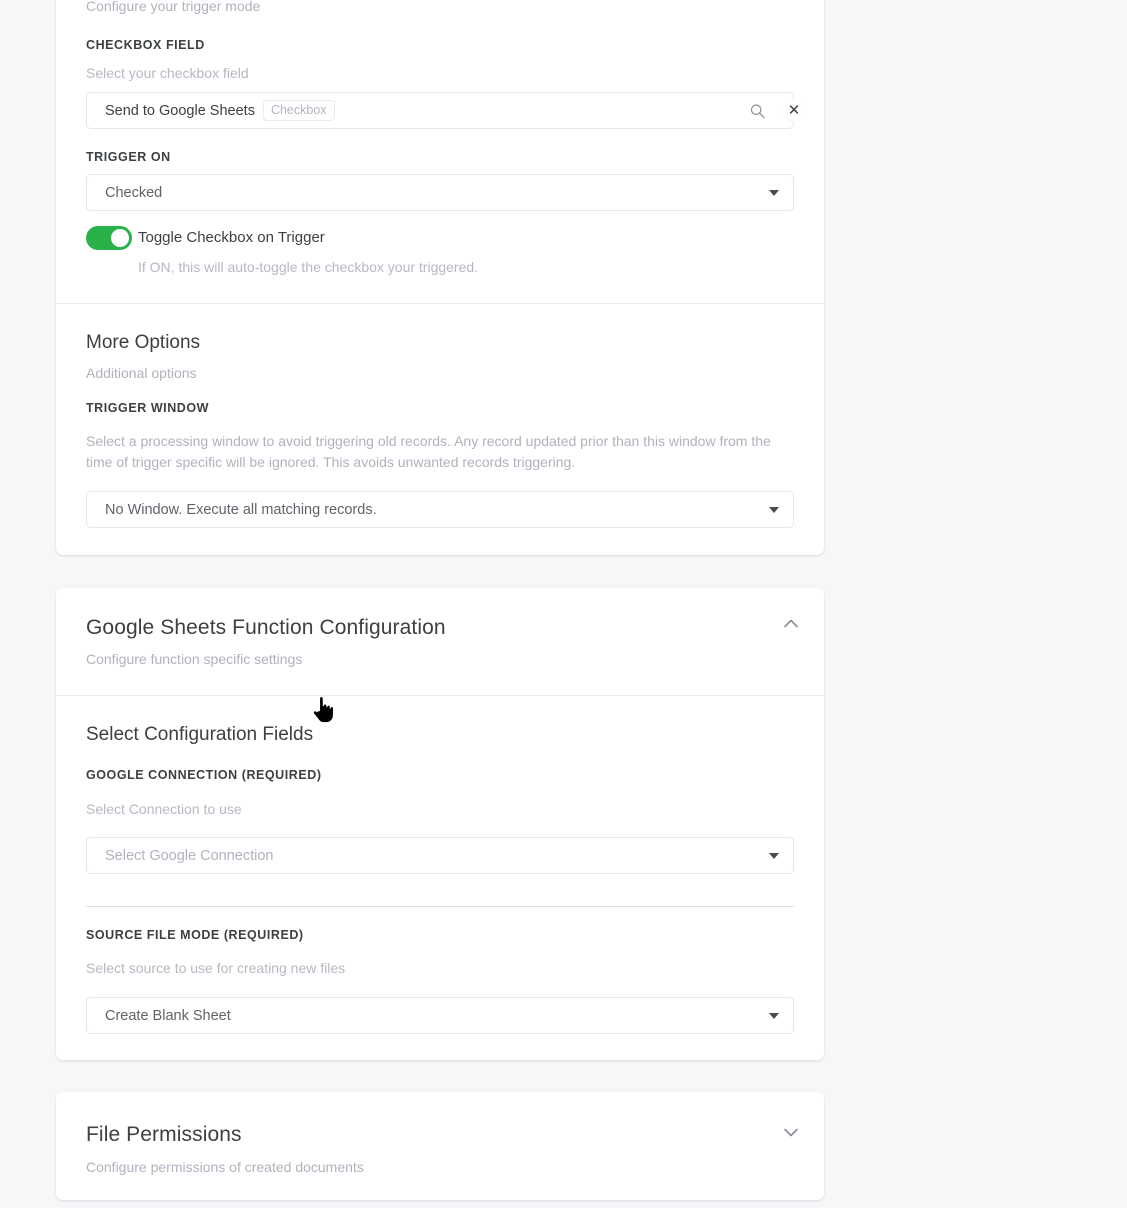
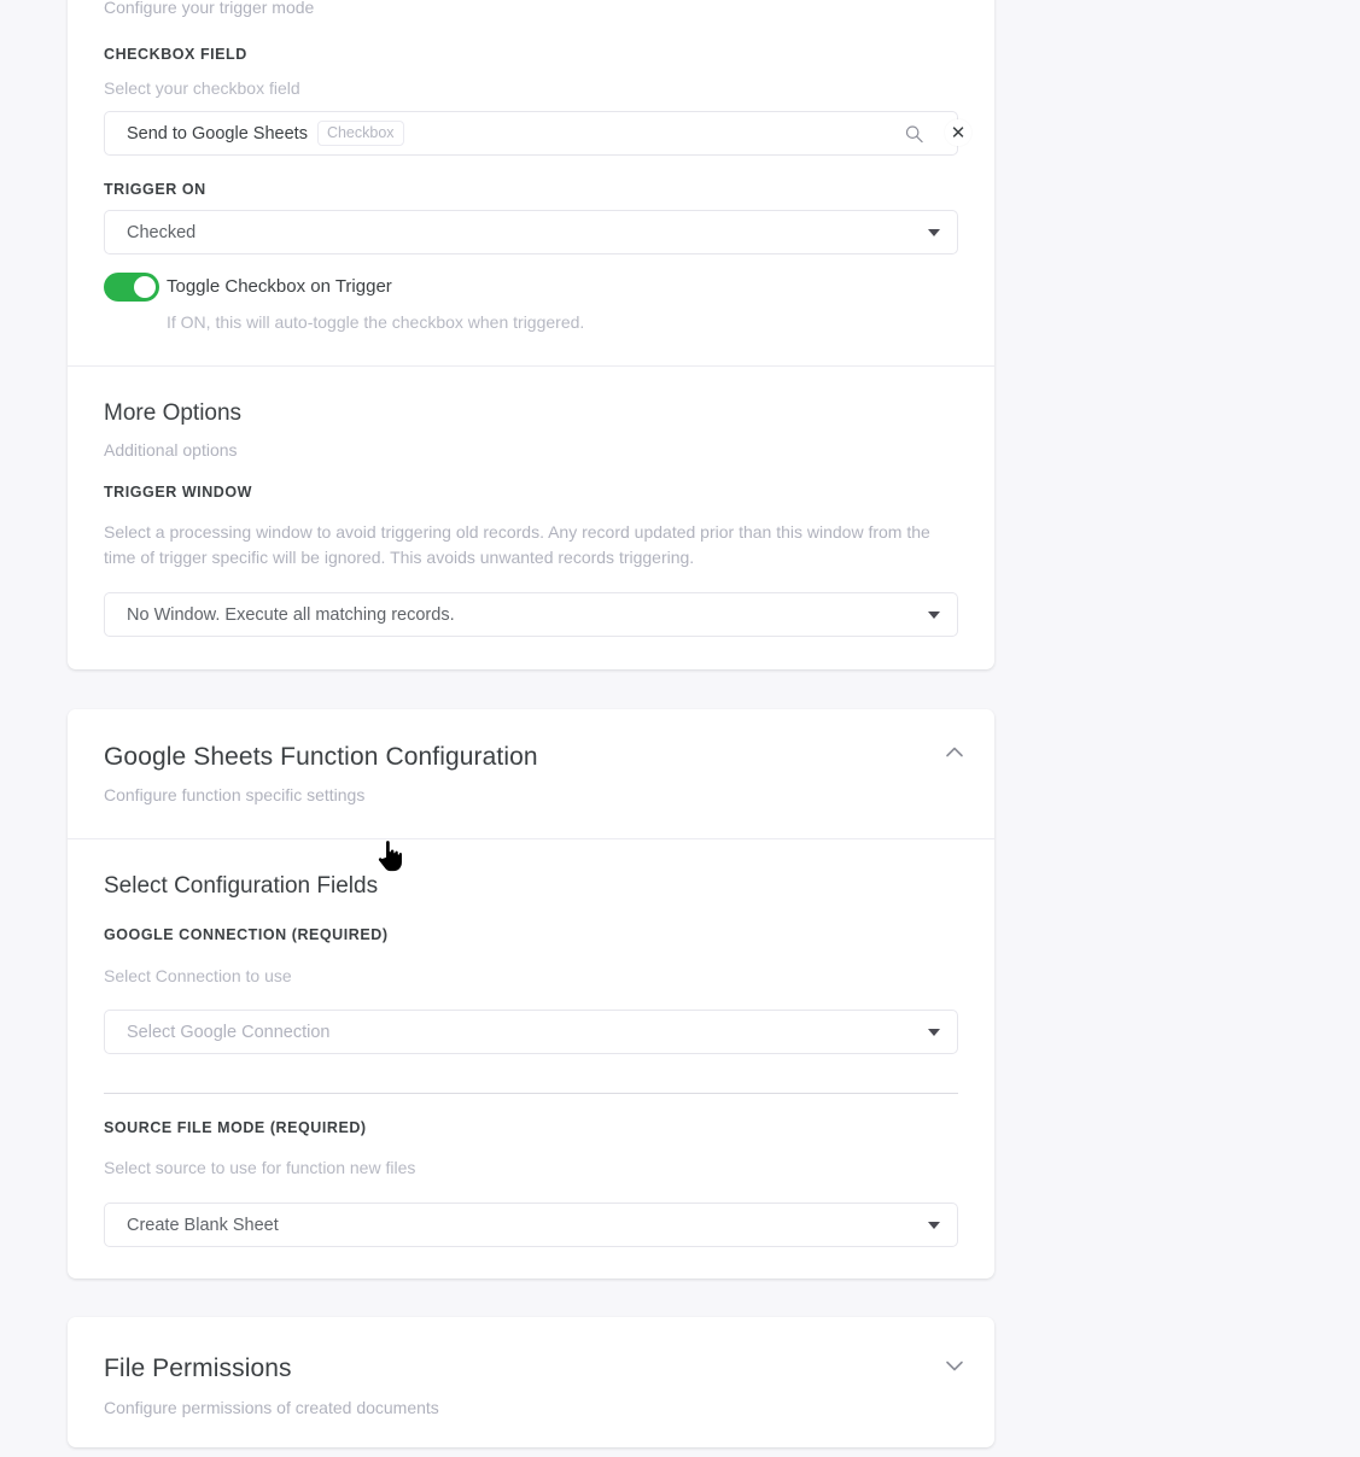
  Configure your trigger mode
  CHECKBOX FIELD
  Select your checkbox field
  Send to Google Sheets
  Checkbox
  ✕
  TRIGGER ON
  Checked
  Toggle Checkbox on Trigger
- If ON, this will auto-toggle the checkbox your triggered.
+ If ON, this will auto-toggle the checkbox when triggered.
  More Options
  Additional options
  TRIGGER WINDOW
  Select a processing window to avoid triggering old records. Any record updated prior than this window from the time of trigger specific will be ignored. This avoids unwanted records triggering.
  No Window. Execute all matching records.
  Google Sheets Function Configuration
  Configure function specific settings
  Select Configuration Fields
  GOOGLE CONNECTION (REQUIRED)
  Select Connection to use
  Select Google Connection
  SOURCE FILE MODE (REQUIRED)
- Select source to use for creating new files
+ Select source to use for function new files
  Create Blank Sheet
  File Permissions
  Configure permissions of created documents
